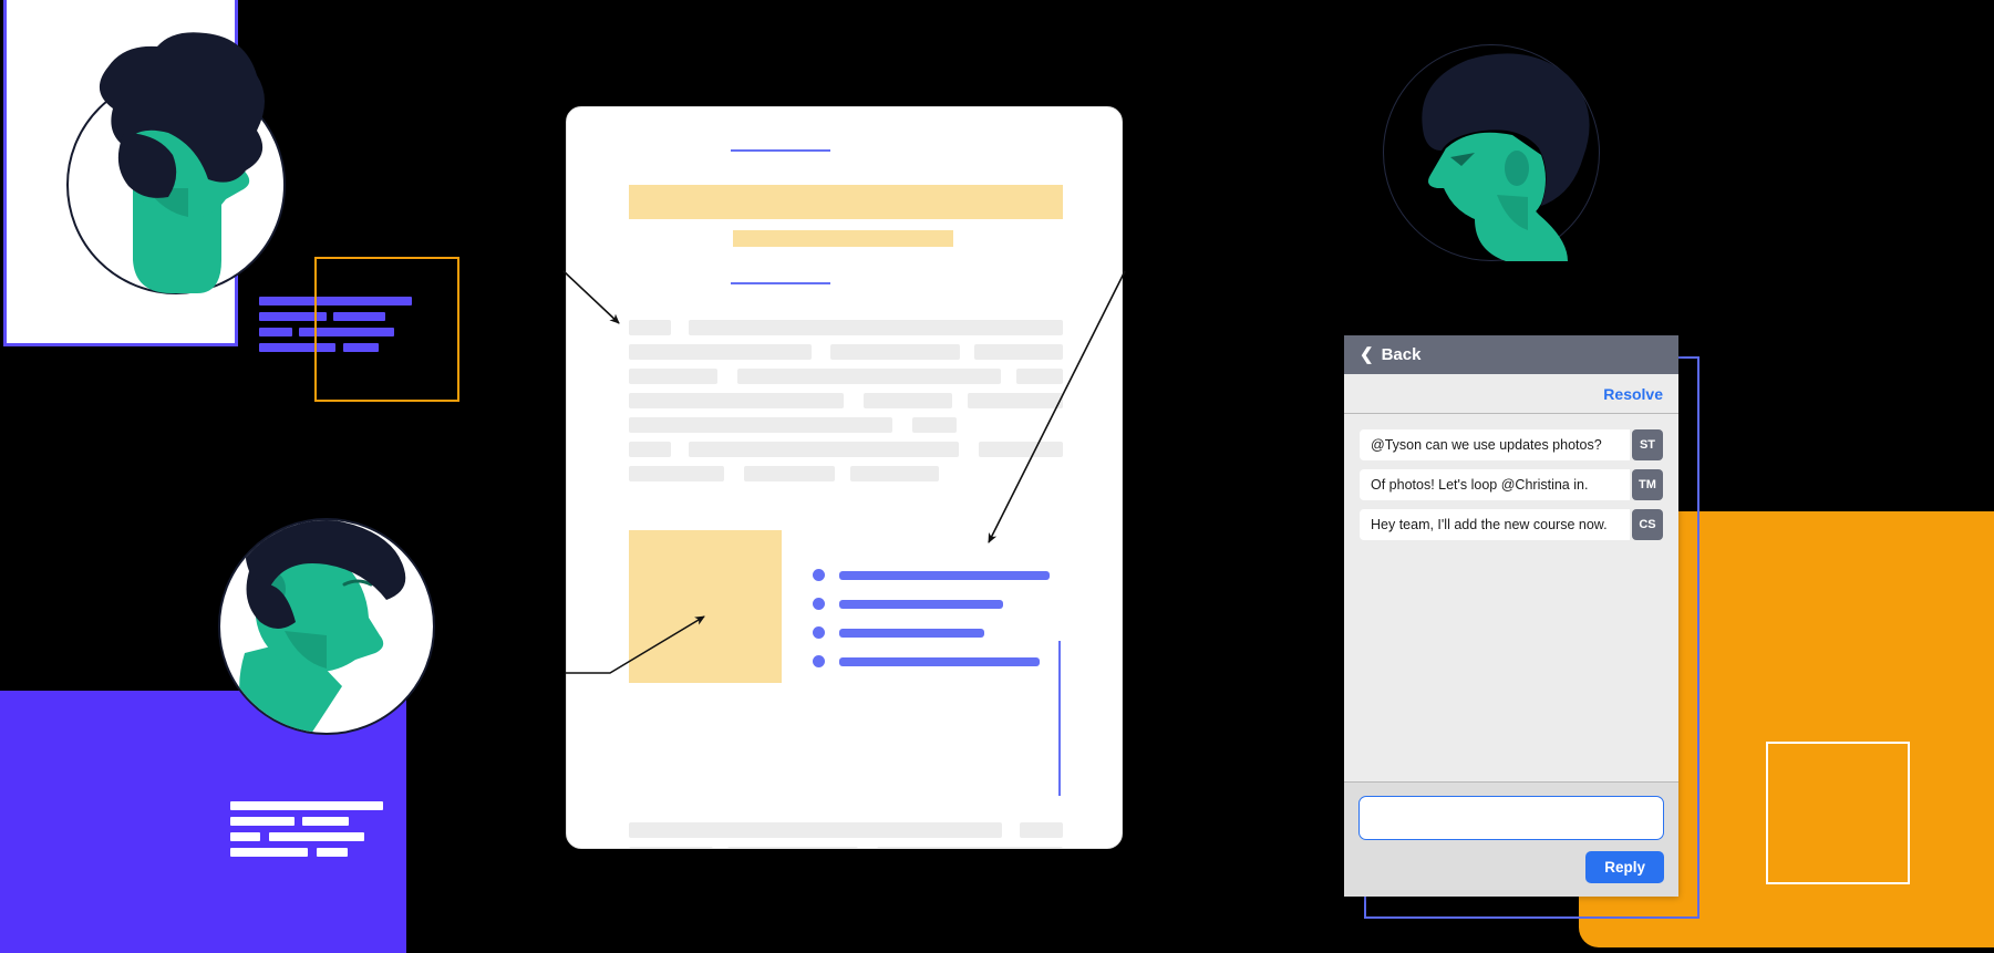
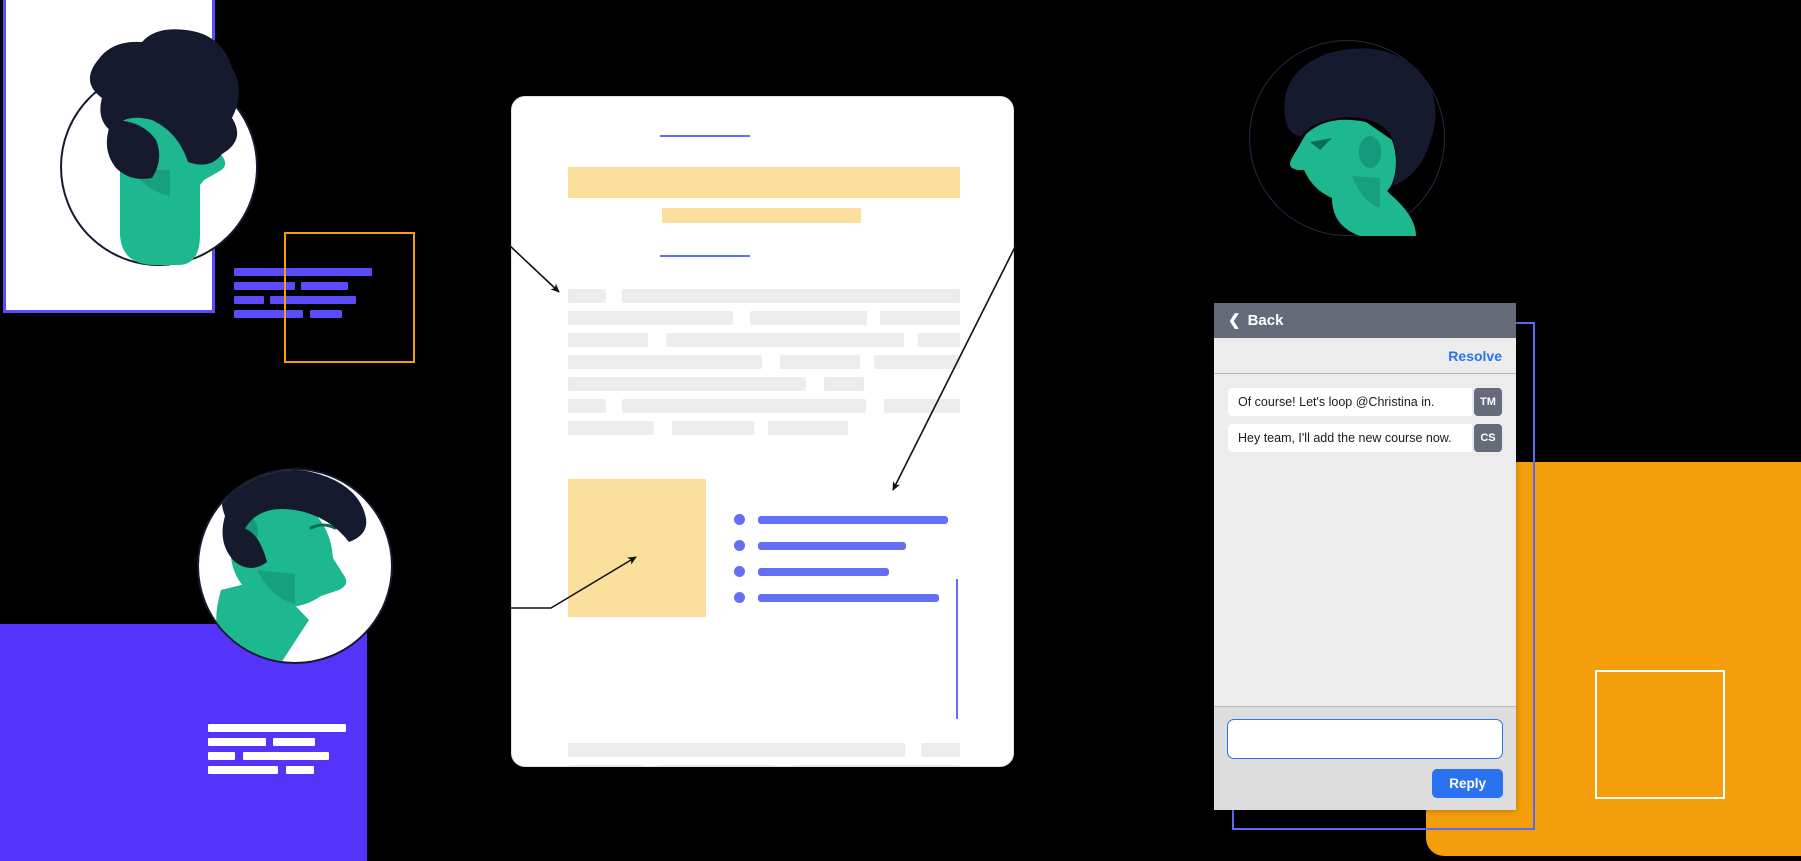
  ❮
  Back
  Resolve
- @Tyson can we use updates photos?
- ST
- Of photos! Let's loop @Christina in.
+ Of course! Let's loop @Christina in.
  TM
  Hey team, I'll add the new course now.
  CS
  Reply
